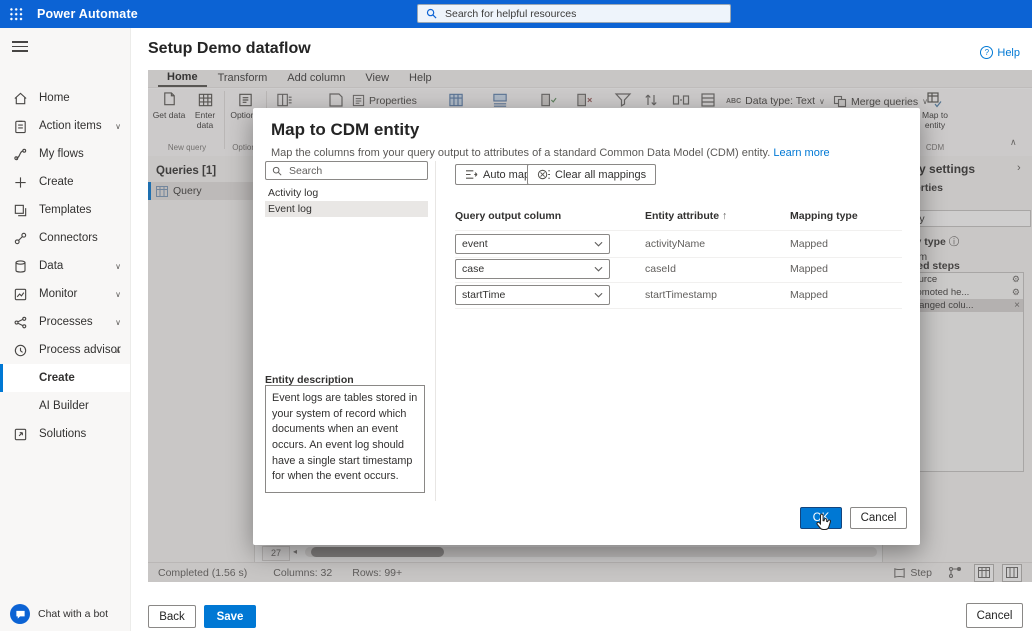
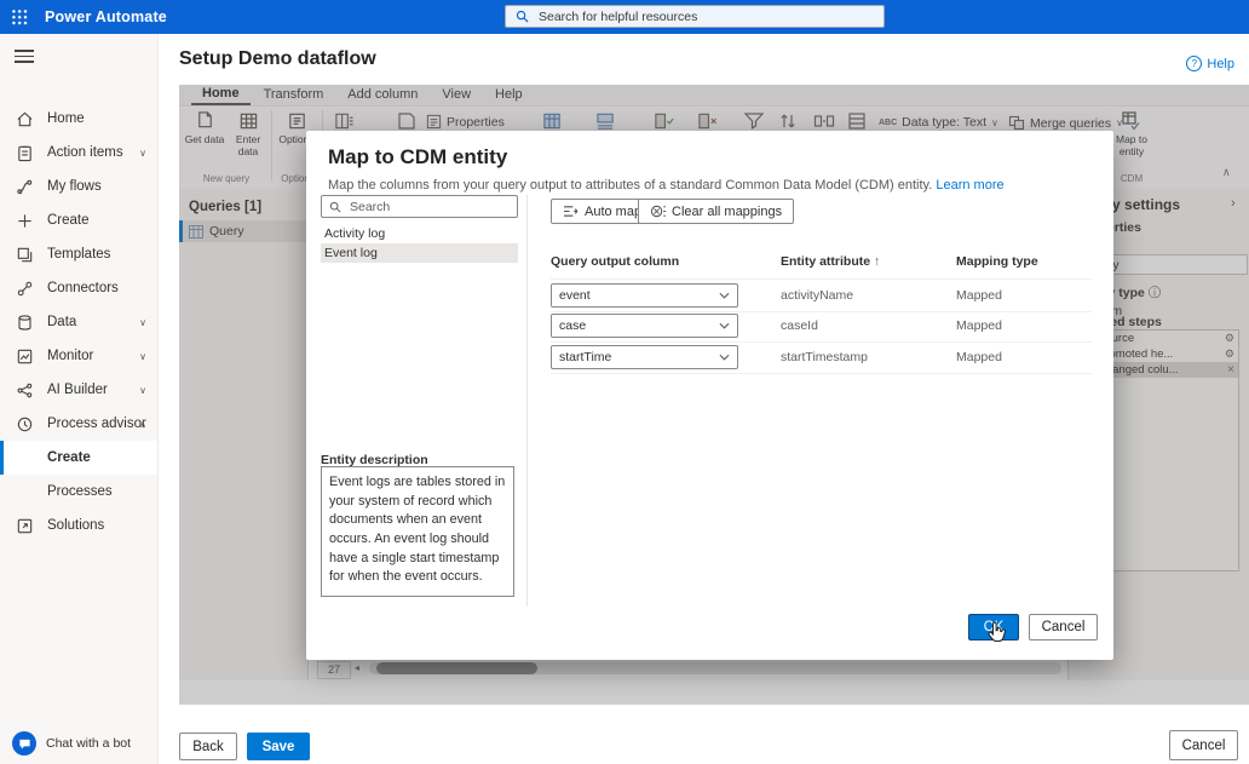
  Power Automate
  Search for helpful resources
  Home
  Action items
  ∨
  My flows
  Create
  Templates
  Connectors
  Data
  ∨
  Monitor
  ∨
- Processes
+ AI Builder
  ∨
  Process advisor
  ∧
  Create
- AI Builder
+ Processes
  Solutions
  Chat with a bot
  Setup Demo dataflow
  ?
  Help
  Home
  Transform
  Add column
  View
  Help
  Get data
  Enter data
  Optio
  New query
  Optio
  Properties
  Data type: Text
  ∨
  Merge queries
  ∨
  Map to entity
  CDM
  ∧
  Queries [1]
  Query
  27
  ◂
  ›
  ⚙
  moted he...
  ⚙
  anged colu...
  ×
- Completed (1.56 s)
- Columns: 32
- Rows: 99+
- Step
  Map to CDM entity
  Map the columns from your query output to attributes of a standard Common Data Model (CDM) entity. Learn more
  Search
  Activity log
  Event log
  Auto ma
  Clear all mappings
  Query output column
  Entity attribute ↑
  Mapping type
  event
  activityName
  Mapped
  case
  caseId
  Mapped
  startTime
  startTimestamp
  Mapped
  Entity description
  Event logs are tables stored in your system of record which documents when an event occurs. An event log should have a single start timestamp for when the event occurs.
  OK
  Cancel
  Back
  Save
  Cancel
